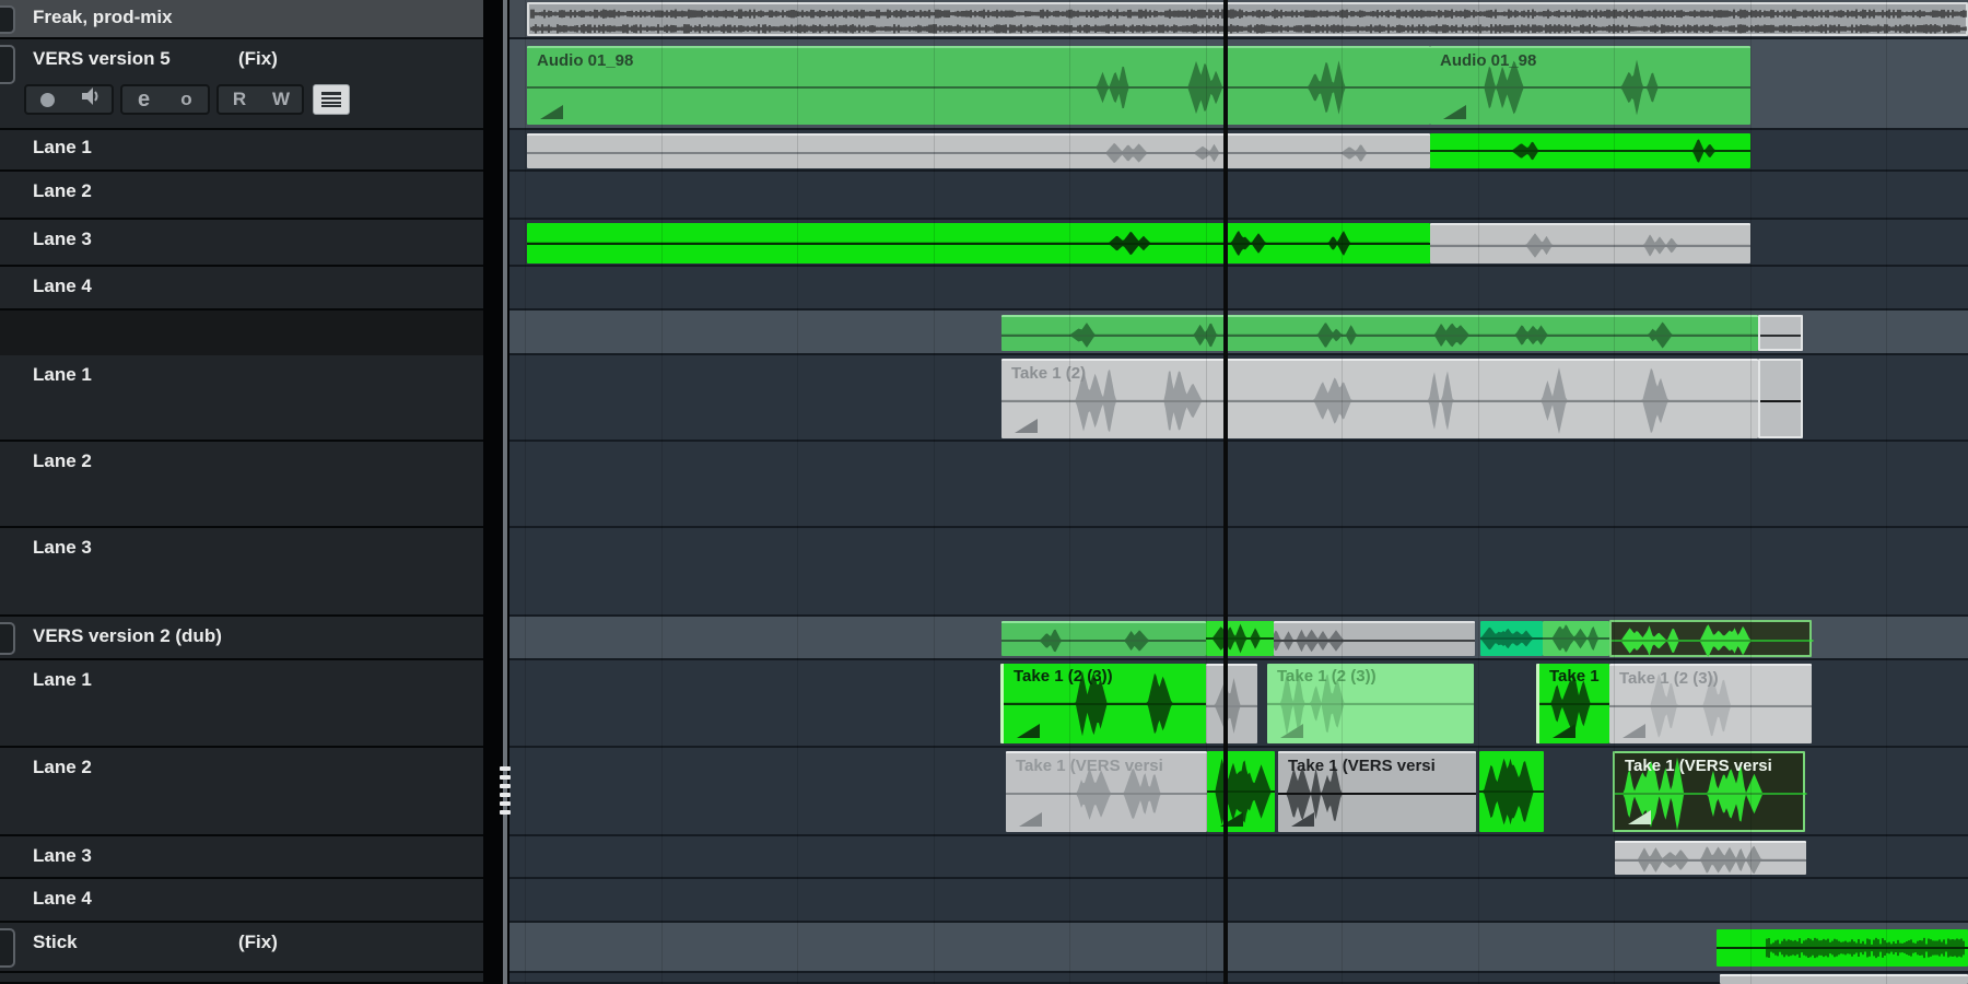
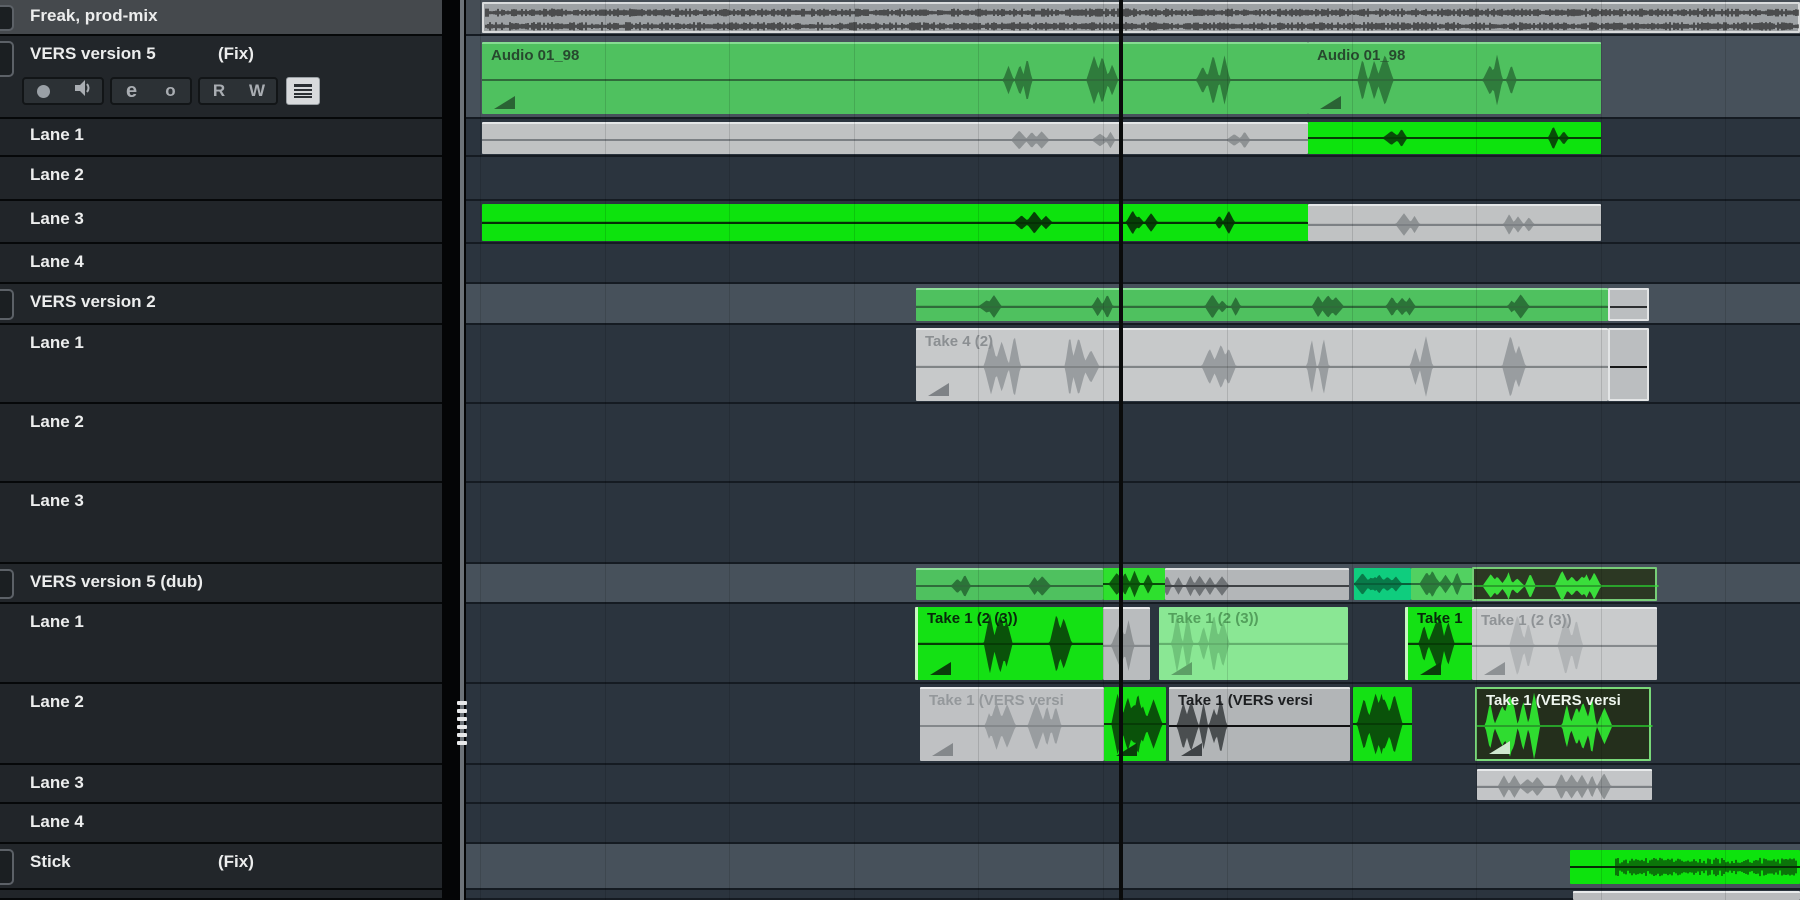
  Audio 01_98
  Audio 01_98
- Take 1 (2)
+ Take 4 (2)
  Take 1 (2 (3))
  Take 1 (2 (3))
  Take 1
  Take 1 (2 (3))
  Take 1 (VERS versi
  Take 1 (VERS versi
  Take 1 (VERS versi
  Freak, prod-mix
  VERS version 5
  (Fix)
  e
  o
  R
  W
  Lane 1
  Lane 2
  Lane 3
  Lane 4
+ VERS version 2
  Lane 1
  Lane 2
  Lane 3
- VERS version 2 (dub)
+ VERS version 5 (dub)
  Lane 1
  Lane 2
  Lane 3
  Lane 4
  Stick
  (Fix)
